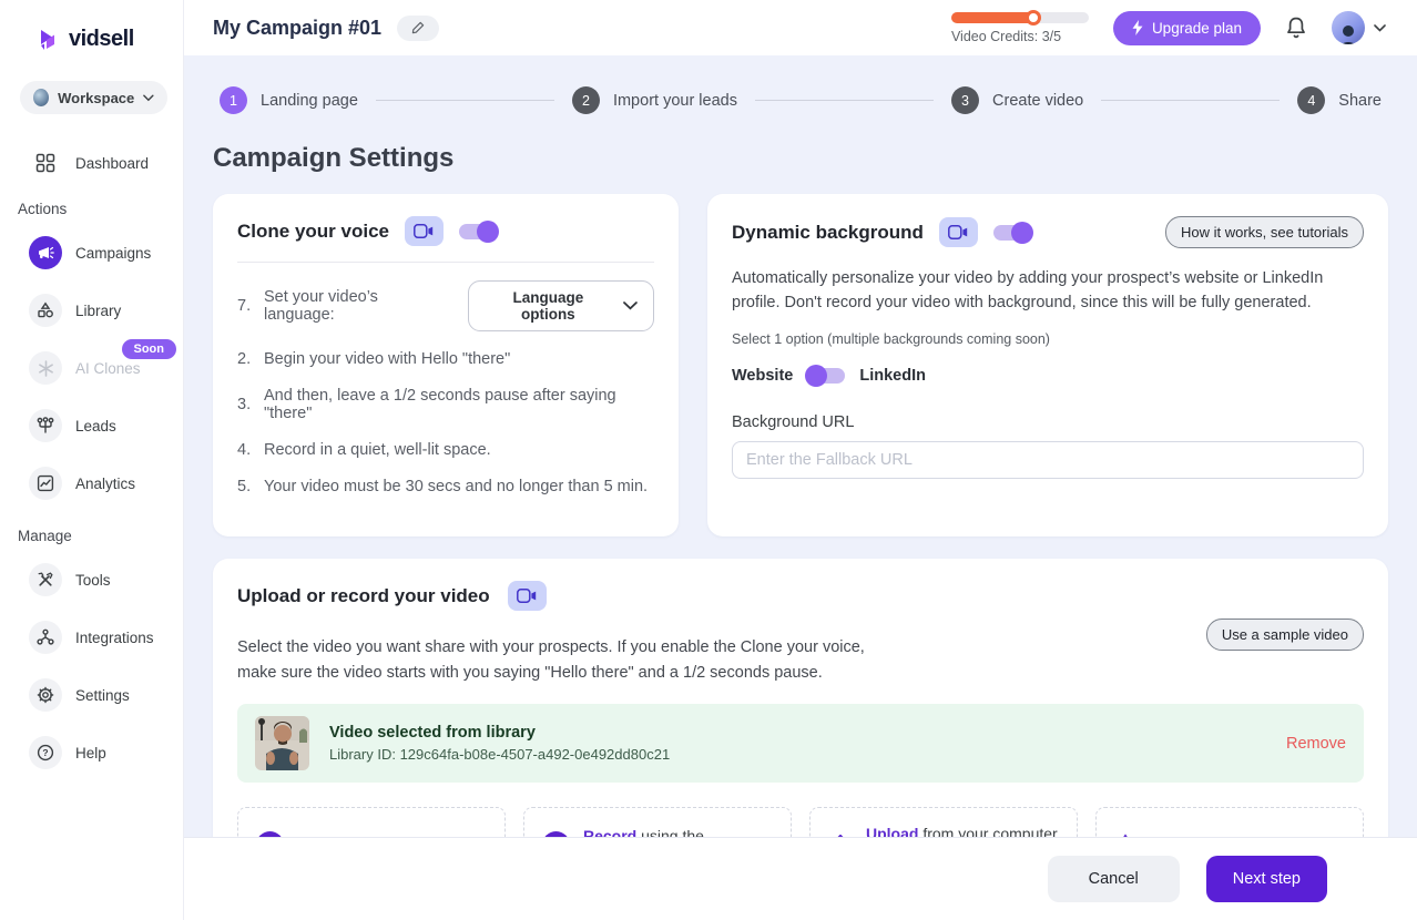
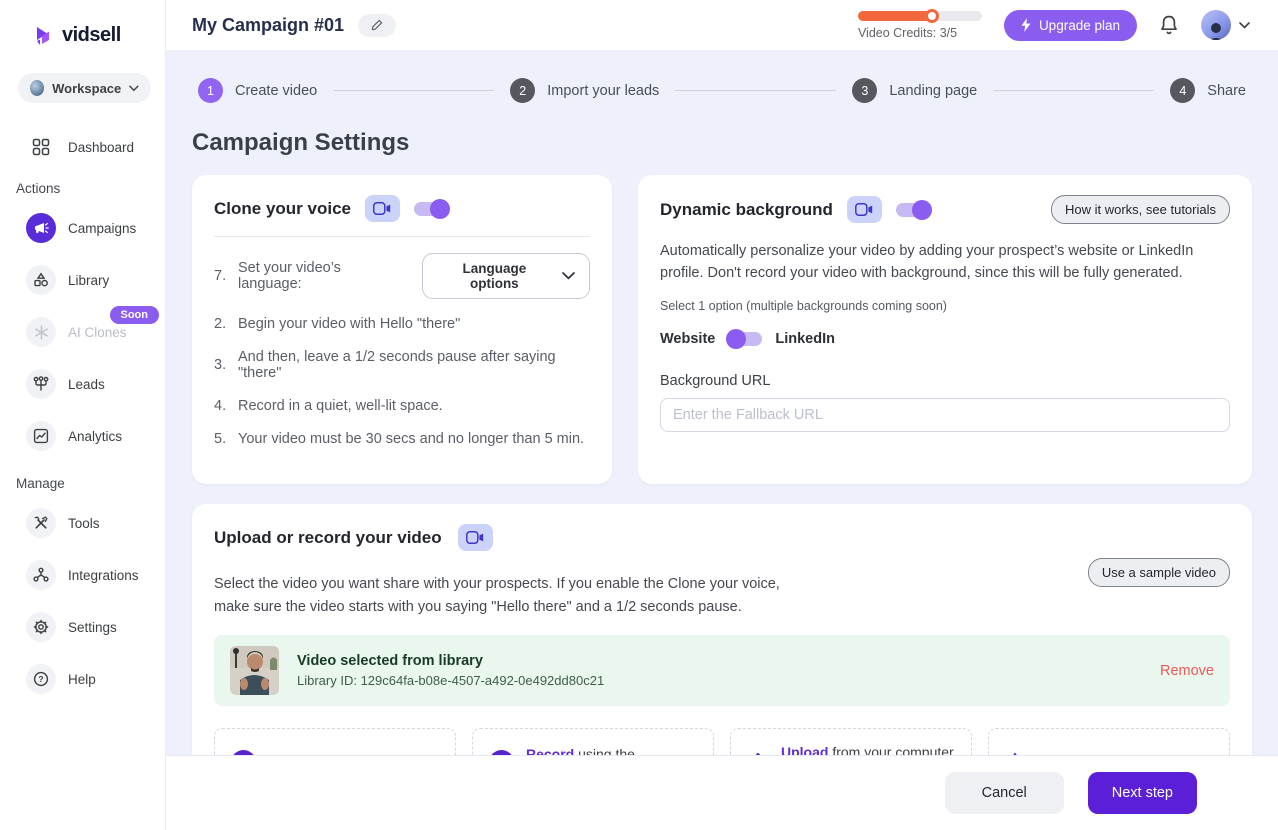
  vidsell
  Workspace
  Dashboard
  Actions
  Campaigns
  Library
  AI Clones
  Soon
  Leads
  Analytics
  Manage
  Tools
  Integrations
  Settings
  ?
  Help
  My Campaign #01
  Video Credits: 3/5
  Upgrade plan
  1
- Landing page
+ Create video
  2
  Import your leads
  3
- Create video
+ Landing page
  4
  Share
  Campaign Settings
  Clone your voice
  7.
  Set your video’s language:
  Language options
  2.
  Begin your video with Hello "there"
  3.
  And then, leave a 1/2 seconds pause after saying "there"
  4.
  Record in a quiet, well-lit space.
  5.
  Your video must be 30 secs and no longer than 5 min.
  Dynamic background
  How it works, see tutorials
  Automatically personalize your video by adding your prospect’s website or LinkedIn profile. Don't record your video with background, since this will be fully generated.
  Select 1 option (multiple backgrounds coming soon)
  Website
  LinkedIn
  Background URL
  Enter the Fallback URL
  Upload or record your video
  Use a sample video
  Select the video you want share with your prospects. If you enable the Clone your voice,
  make sure the video starts with you saying "Hello there" and a 1/2 seconds pause.
  Video selected from library
  Library ID: 129c64fa-b08e-4507-a492-0e492dd80c21
  Remove
  Upload from your computer
  Cancel
  Next step
